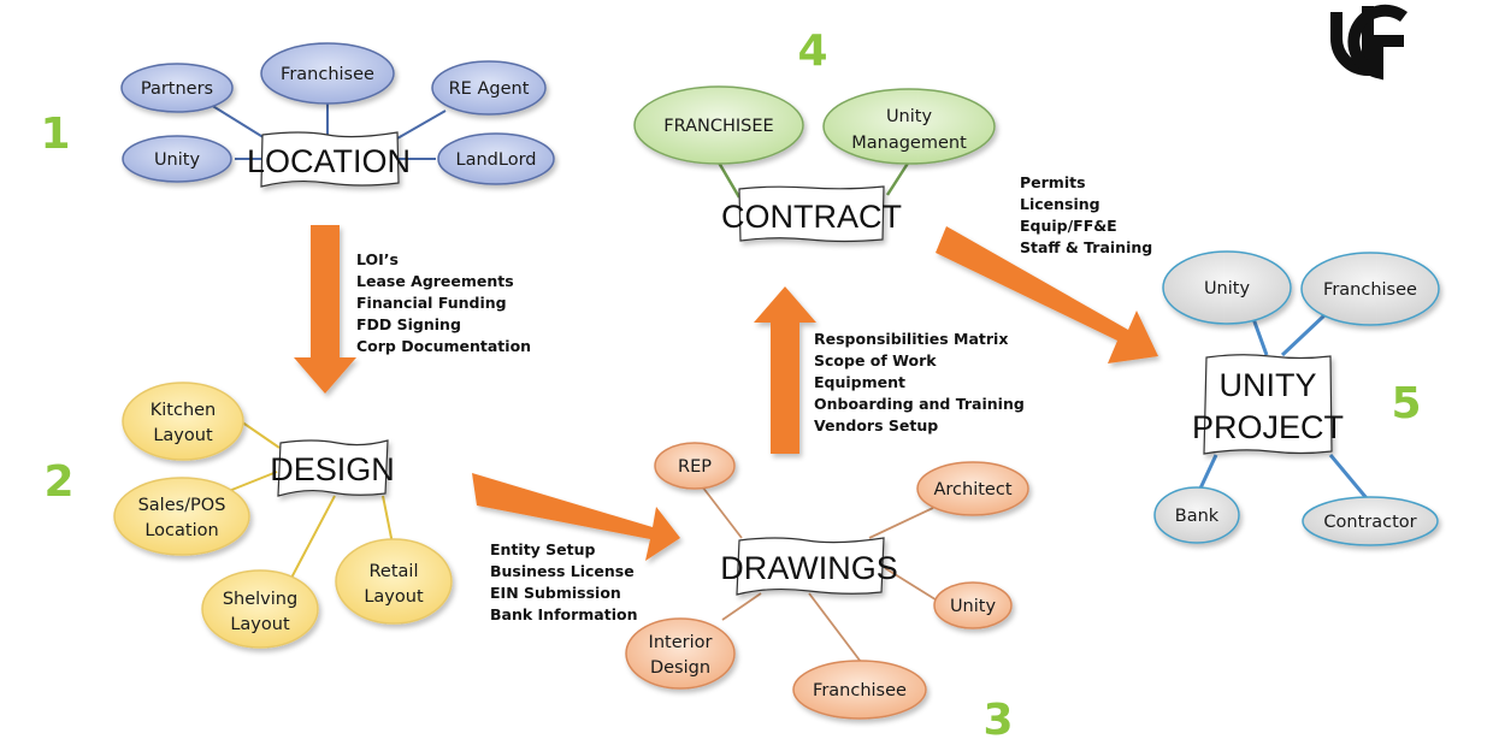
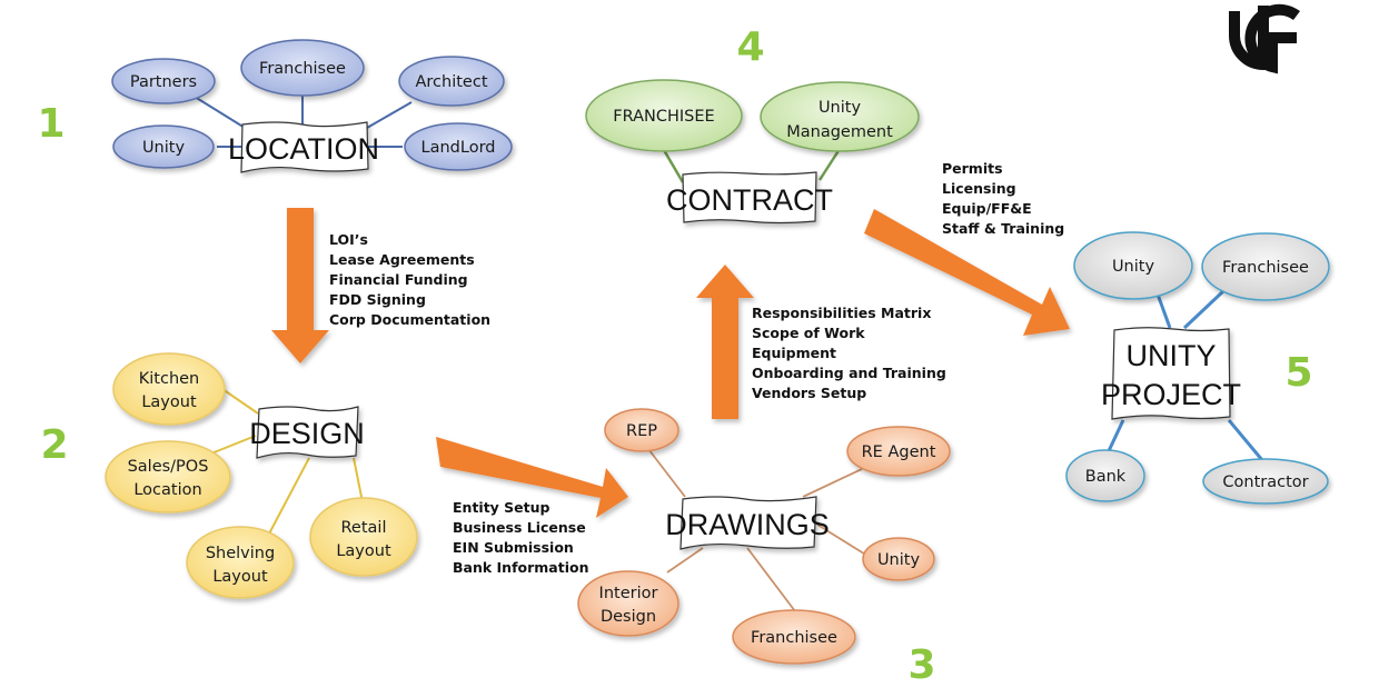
  Partners
  Franchisee
- RE Agent
+ Architect
  Unity
  LandLord
  LOCATION
  Kitchen
  Layout
  Sales/POS
  Location
  Shelving
  Layout
  Retail
  Layout
  DESIGN
  REP
- Architect
+ RE Agent
  Unity
  Interior
  Design
  Franchisee
  DRAWINGS
  FRANCHISEE
  Unity
  Management
  CONTRACT
  Unity
  Franchisee
  Bank
  Contractor
  UNITY
  PROJECT
  LOI’s
  Lease Agreements
  Financial Funding
  FDD Signing
  Corp Documentation
  Entity Setup
  Business License
  EIN Submission
  Bank Information
  Responsibilities Matrix
  Scope of Work
  Equipment
  Onboarding and Training
  Vendors Setup
  Permits
  Licensing
  Equip/FF&E
  Staff & Training
  1
  2
  3
  4
  5
